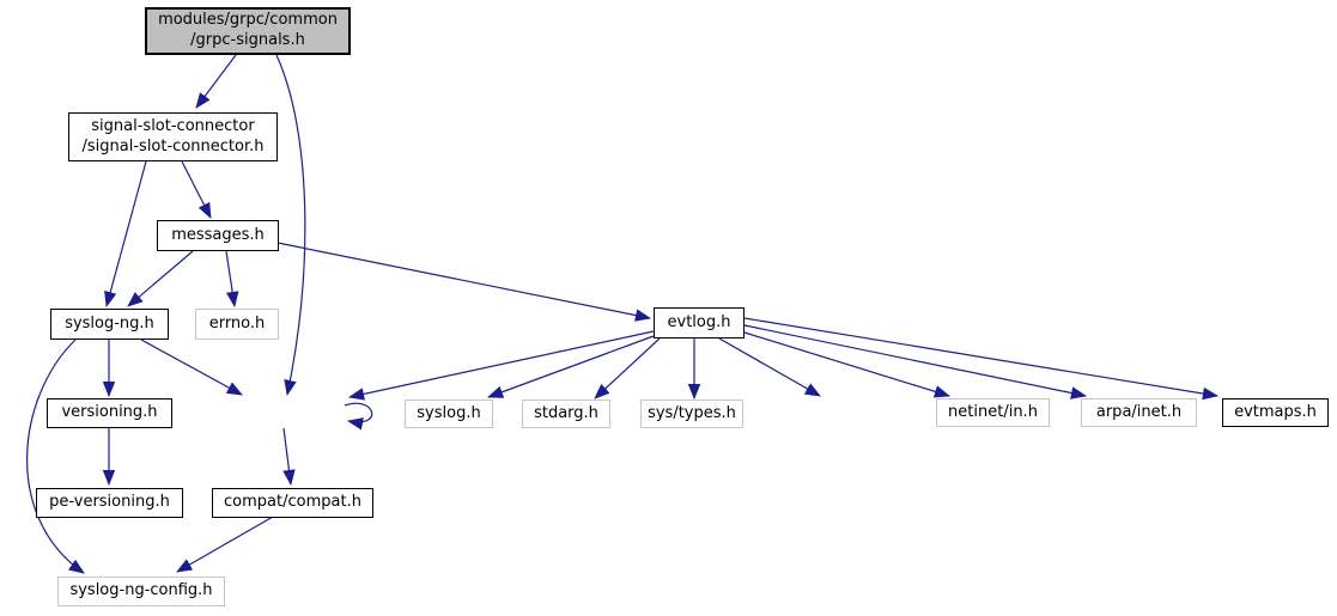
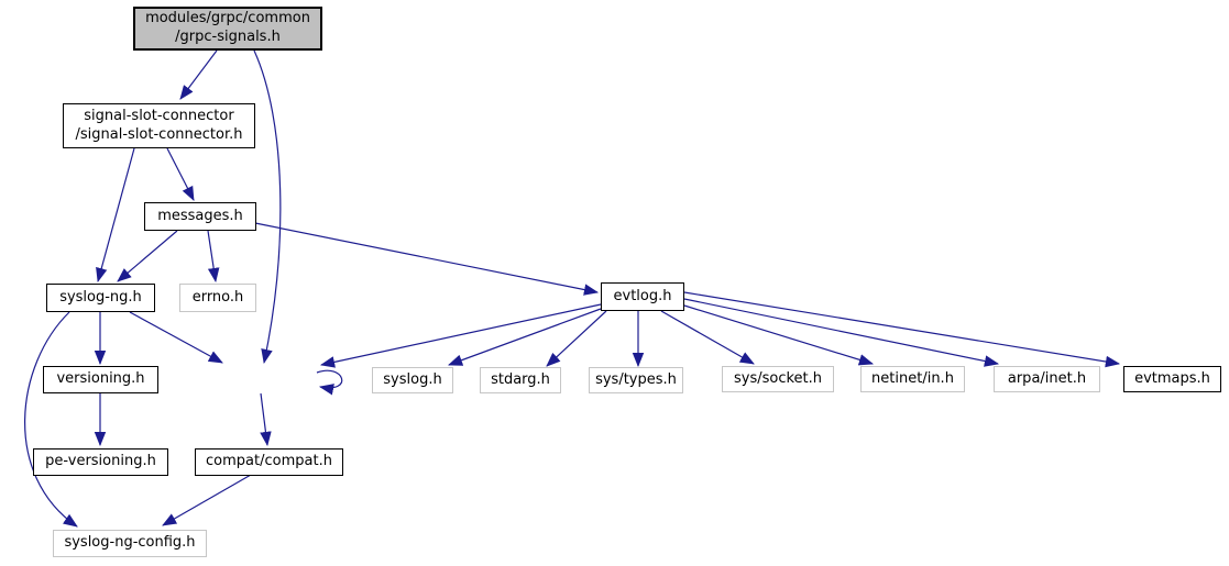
  modules/grpc/common
  /grpc-signals.h
  signal-slot-connector
  /signal-slot-connector.h
  messages.h
  syslog-ng.h
  errno.h
  evtlog.h
  versioning.h
  syslog.h
  stdarg.h
  sys/types.h
+ sys/socket.h
  netinet/in.h
  arpa/inet.h
  evtmaps.h
  pe-versioning.h
  compat/compat.h
  syslog-ng-config.h
